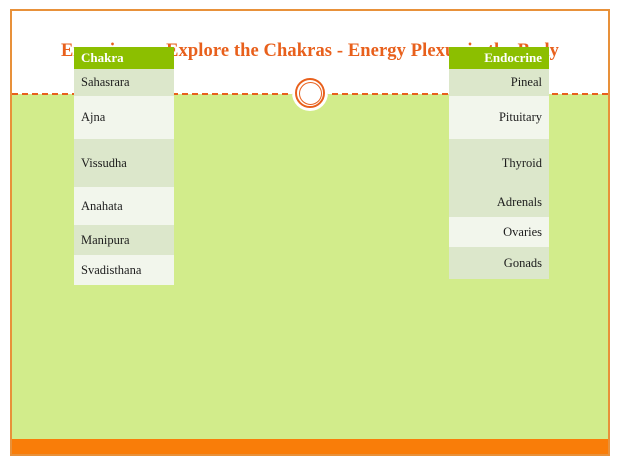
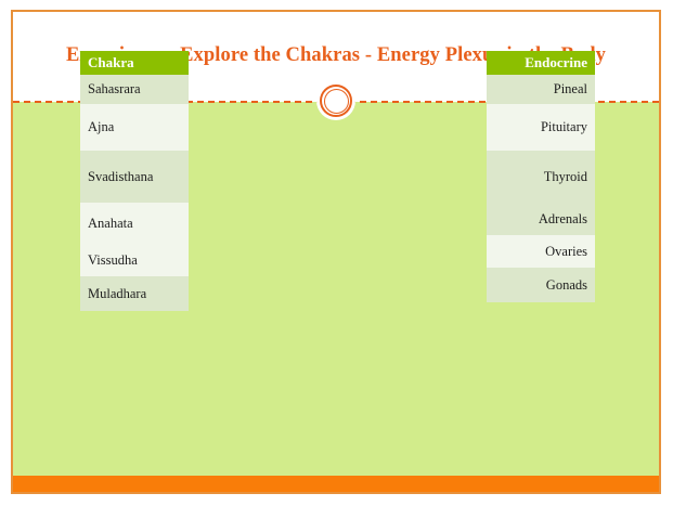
  Chakra
  Sahasrara
  Ajna
- Vissudha
+ Svadisthana
  Anahata
- Manipura
- Svadisthana
+ Vissudha
+ Muladhara
  Endocrine
  Pineal
  Pituitary
  Thyroid
  Adrenals
  Ovaries
  Gonads
